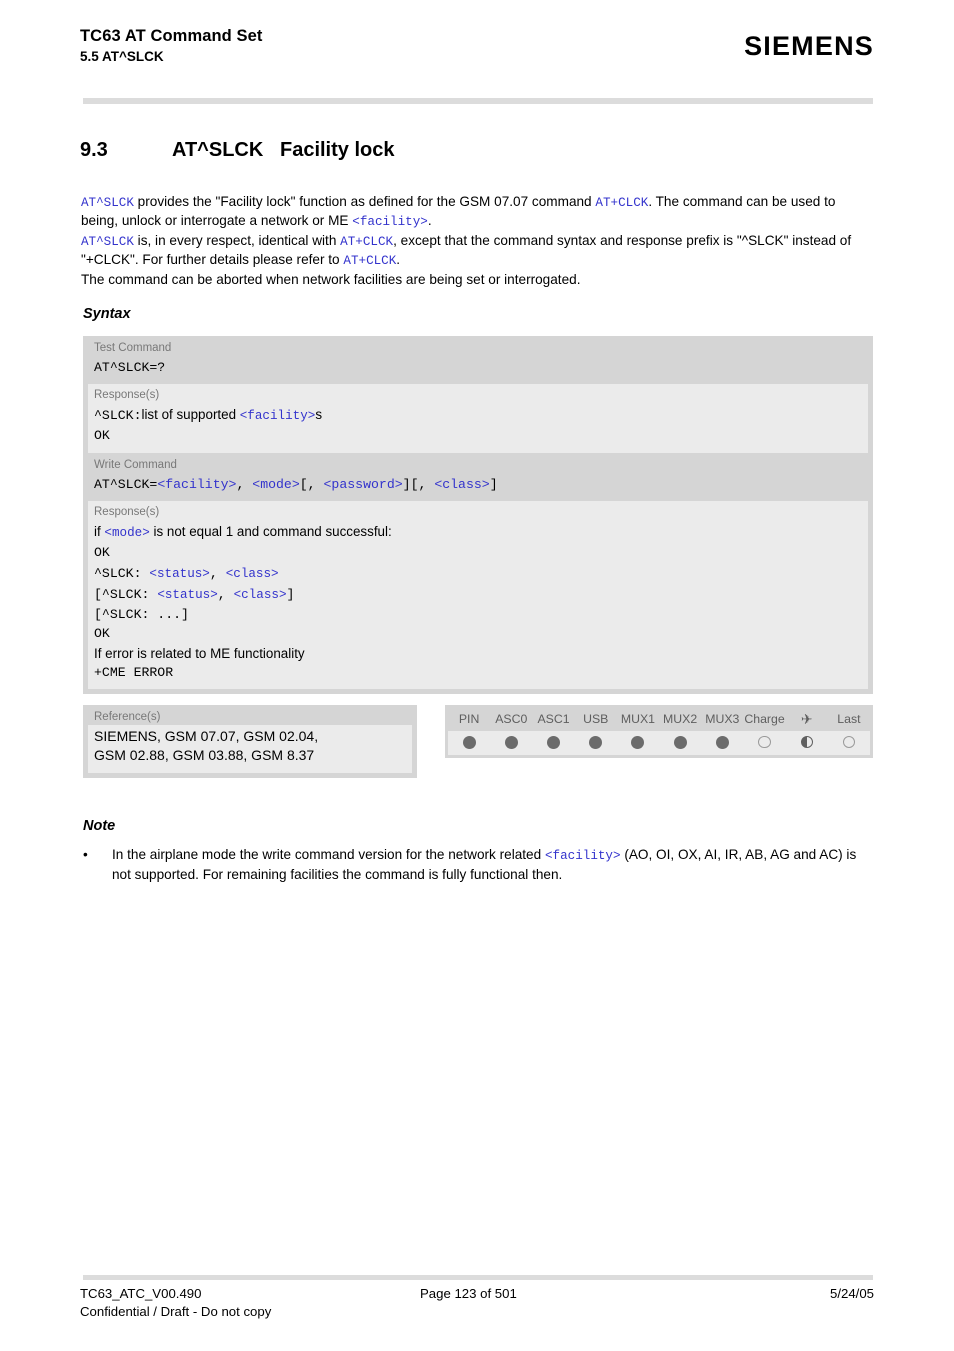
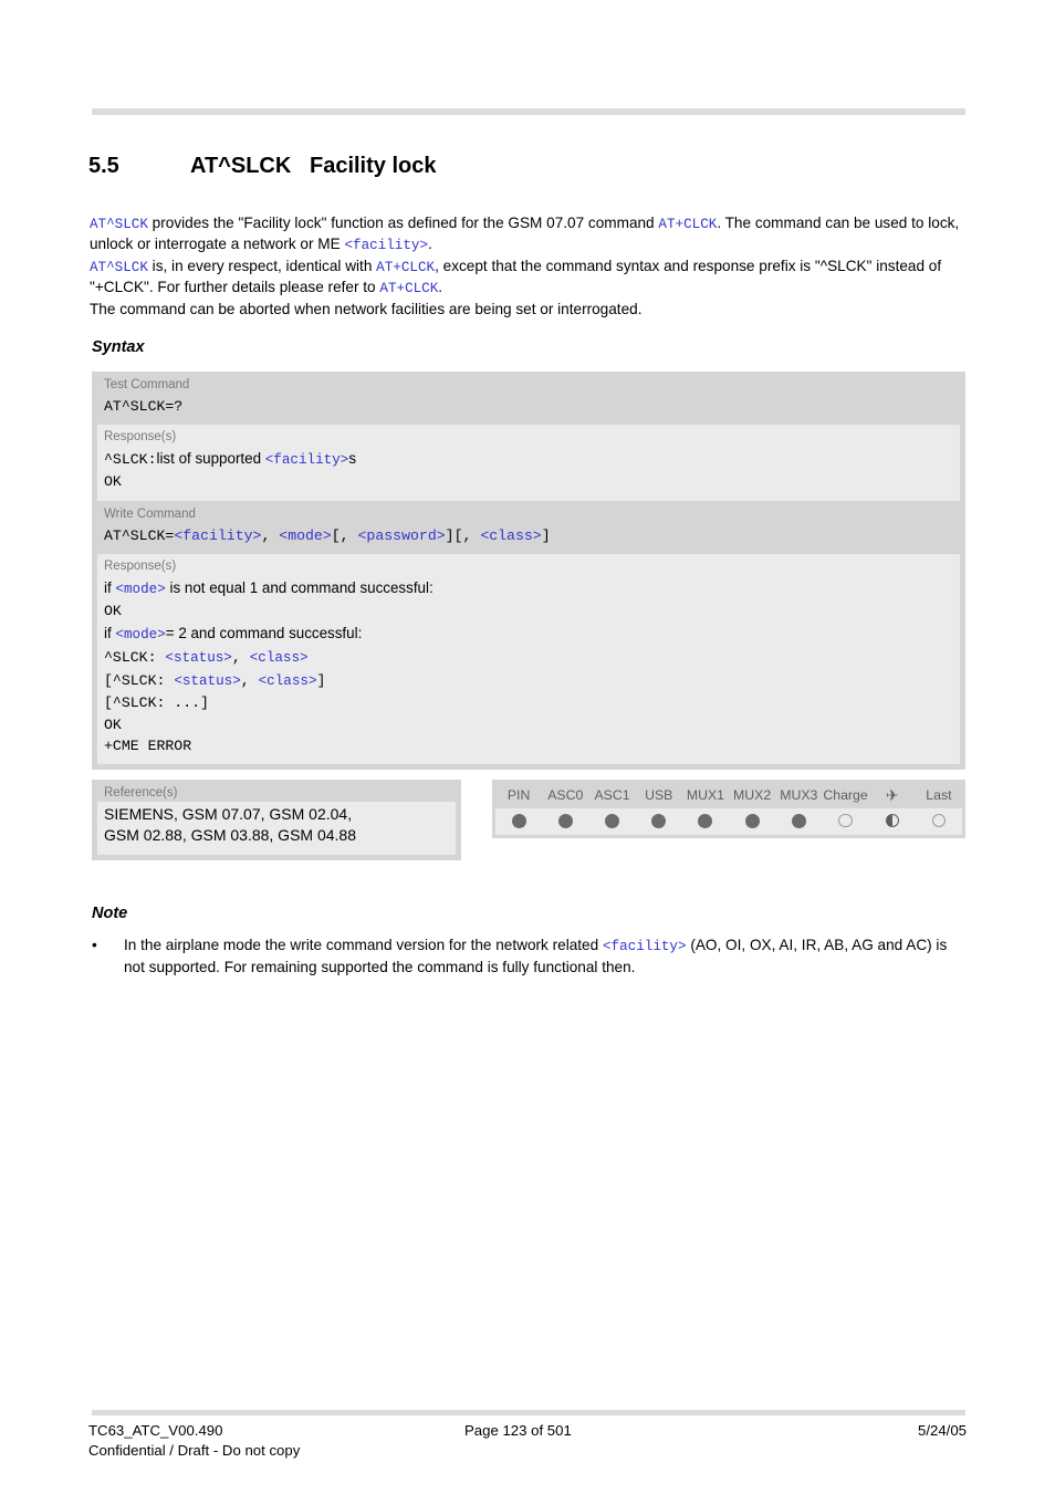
- TC63 AT Command Set
- 5.5 AT^SLCK
- SIEMENS
- 9.3 AT^SLCK Facility lock
+ 5.5 AT^SLCK Facility lock
- AT^SLCK provides the "Facility lock" function as defined for the GSM 07.07 command AT+CLCK. The command can be used to being, unlock or interrogate a network or ME <facility>.
+ AT^SLCK provides the "Facility lock" function as defined for the GSM 07.07 command AT+CLCK. The command can be used to lock, unlock or interrogate a network or ME <facility>.
  AT^SLCK is, in every respect, identical with AT+CLCK, except that the command syntax and response prefix is "^SLCK" instead of "+CLCK". For further details please refer to AT+CLCK.
  The command can be aborted when network facilities are being set or interrogated.
  Syntax
  Test Command
  AT^SLCK=?
  Response(s)
  ^SLCK:list of supported <facility>s
  OK
  Write Command
  AT^SLCK=<facility>, <mode>[, <password>][, <class>]
  Response(s)
  if <mode> is not equal 1 and command successful:
  OK
+ if <mode>= 2 and command successful:
  ^SLCK: <status>, <class>
  [^SLCK: <status>, <class>]
  [^SLCK: ...]
  OK
- If error is related to ME functionality
  +CME ERROR
  Reference(s)
  SIEMENS, GSM 07.07, GSM 02.04,
- GSM 02.88, GSM 03.88, GSM 8.37
+ GSM 02.88, GSM 03.88, GSM 04.88
  PIN
  ASC0
  ASC1
  USB
  MUX1
  MUX2
  MUX3
  Charge
  ✈
  Last
  Note
  •
- In the airplane mode the write command version for the network related <facility> (AO, OI, OX, AI, IR, AB, AG and AC) is not supported. For remaining facilities the command is fully functional then.
+ In the airplane mode the write command version for the network related <facility> (AO, OI, OX, AI, IR, AB, AG and AC) is not supported. For remaining supported the command is fully functional then.
  TC63_ATC_V00.490
  Page 123 of 501
  5/24/05
  Confidential / Draft - Do not copy
